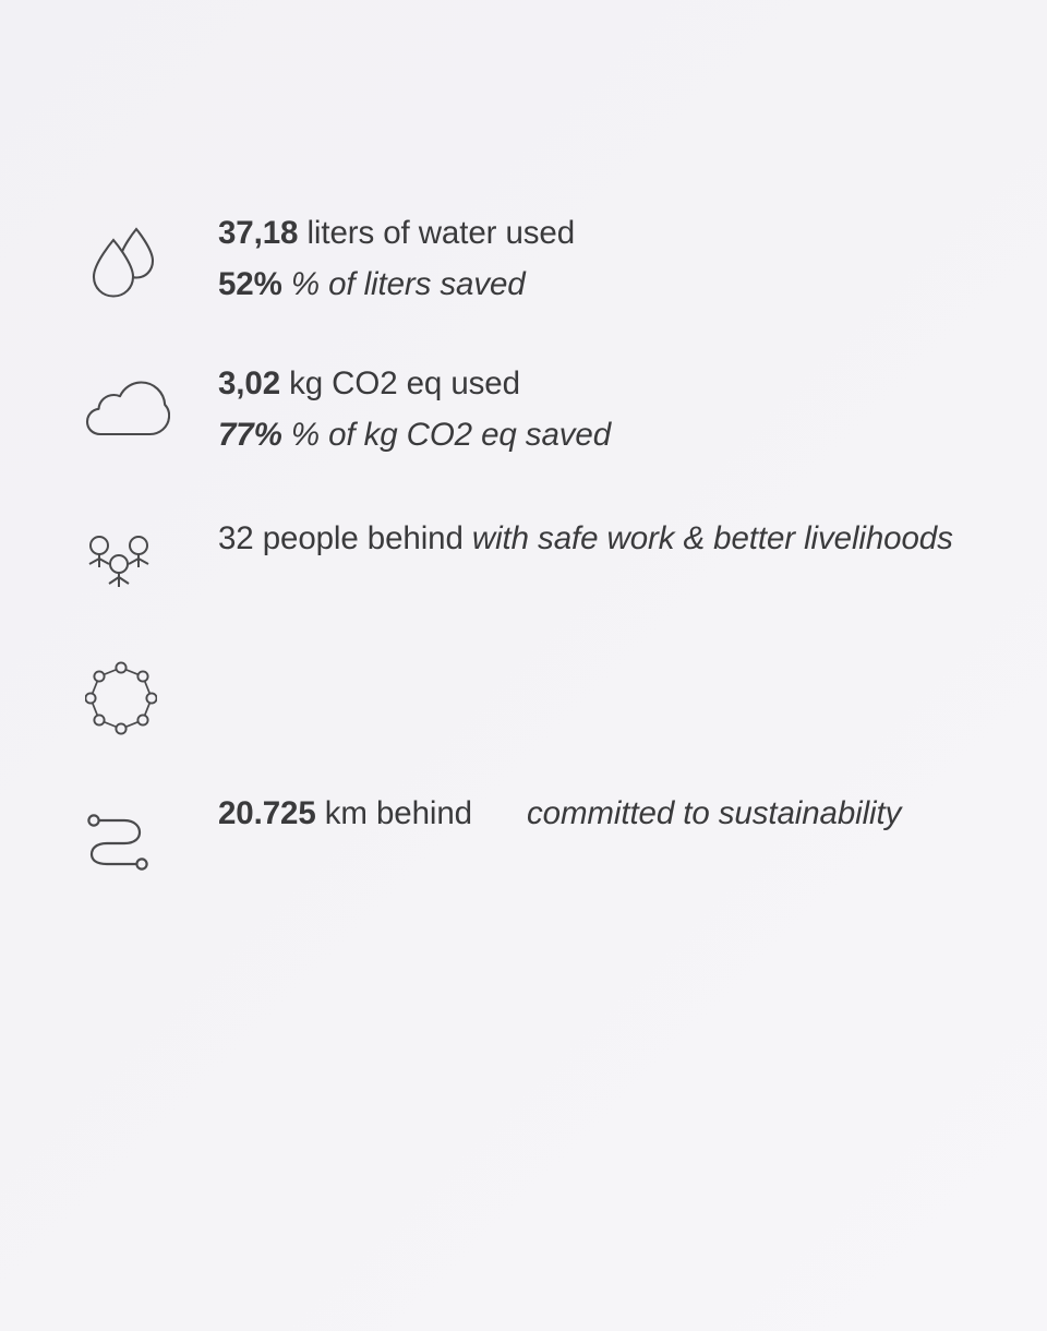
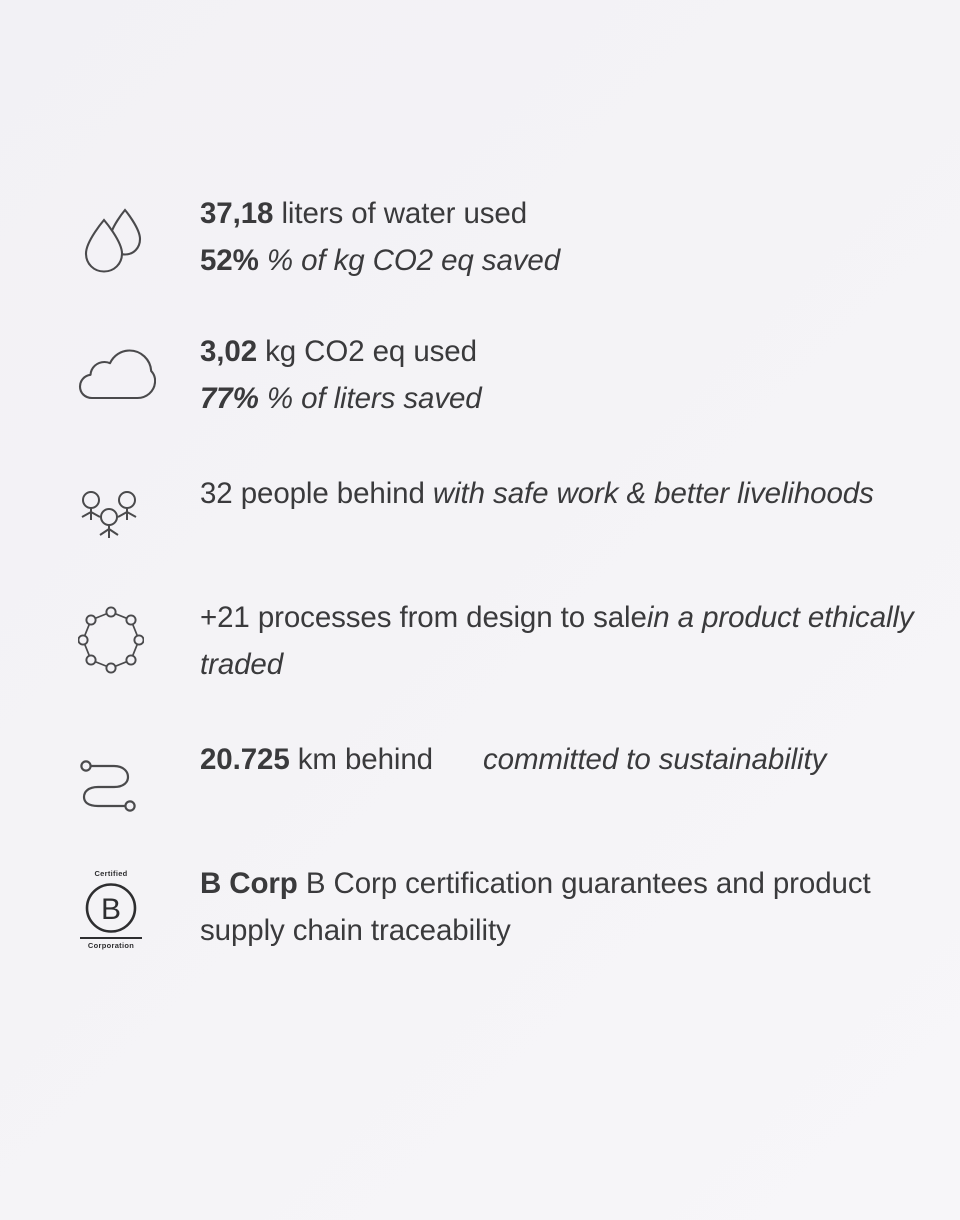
  37,18 liters of water used
- 52% % of liters saved
+ 52% % of kg CO2 eq saved
  3,02 kg CO2 eq used
- 77% % of kg CO2 eq saved
+ 77% % of liters saved
  32 people behind with safe work & better livelihoods
+ +21 processes from design to salein a product ethically traded
  20.725 km behind
  committed to sustainability
+ Certified
+ B
+ Corporation
+ B Corp B Corp certification guarantees and product supply chain traceability
